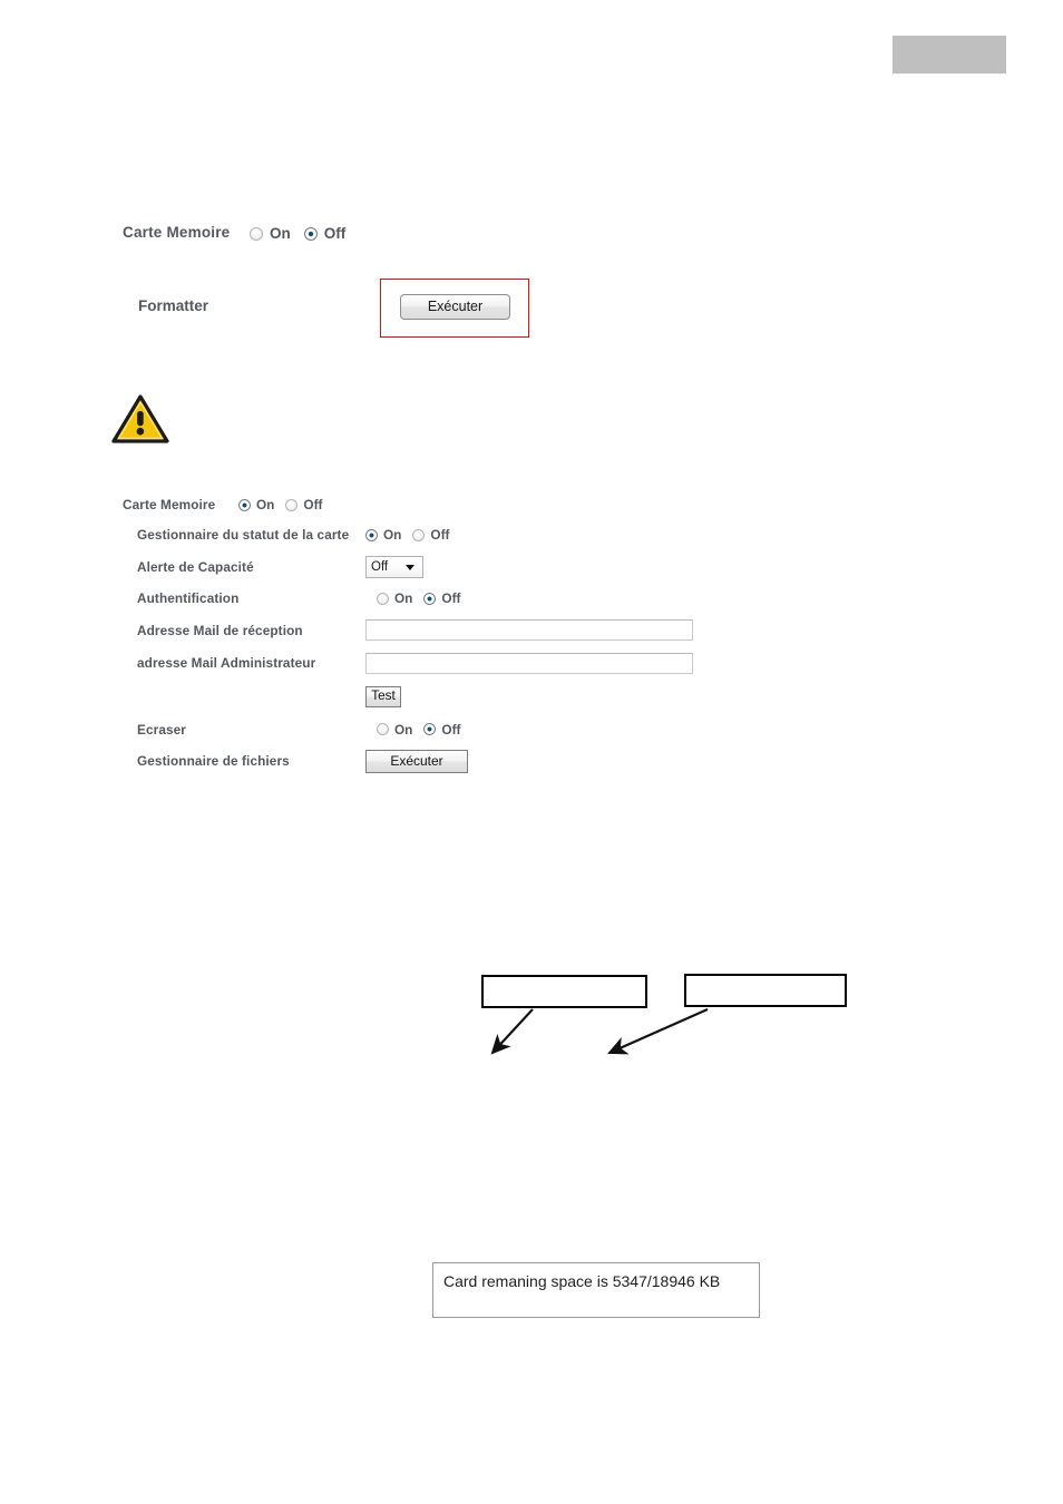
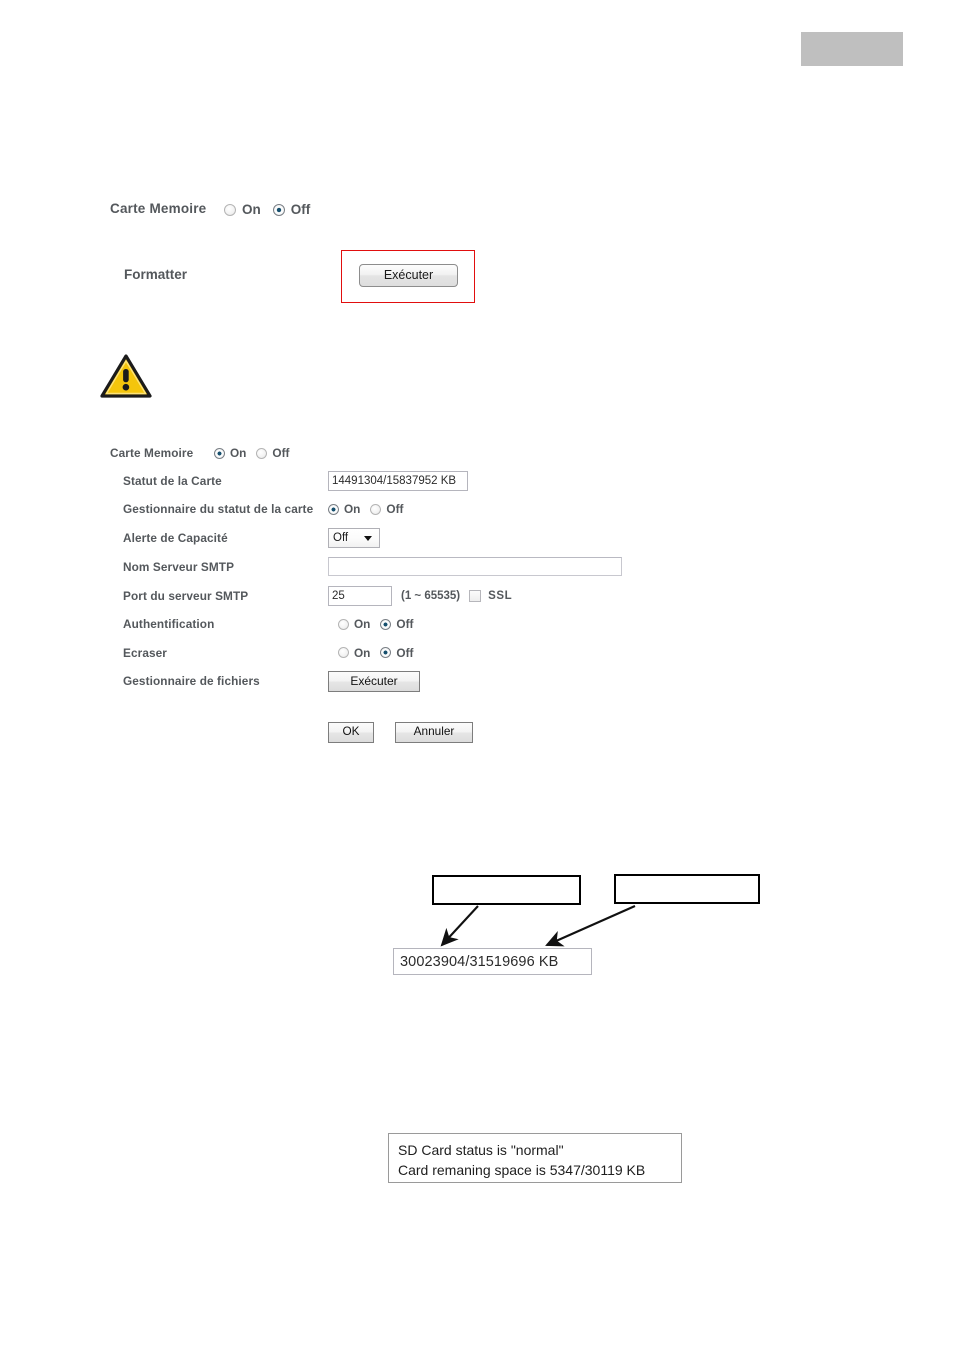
  Carte Memoire
  On
  Off
  Formatter
  Exécuter
  Carte Memoire
  On
  Off
+ Statut de la Carte
+ 14491304/15837952 KB
  Gestionnaire du statut de la carte
  On
  Off
  Alerte de Capacité
  Off
+ Nom Serveur SMTP
+ Port du serveur SMTP
+ 25
+ (1 ~ 65535)
+ SSL
  Authentification
  On
  Off
- Adresse Mail de réception
- adresse Mail Administrateur
- Test
  Ecraser
  On
  Off
  Gestionnaire de fichiers
  Exécuter
+ OK
+ Annuler
+ 30023904/31519696 KB
+ SD Card status is "normal"
- Card remaning space is 5347/18946 KB
+ Card remaning space is 5347/30119 KB
